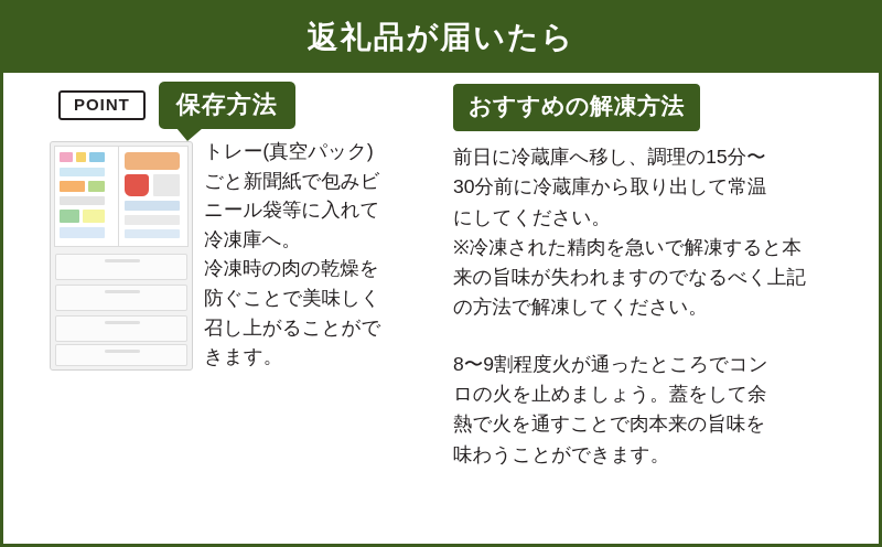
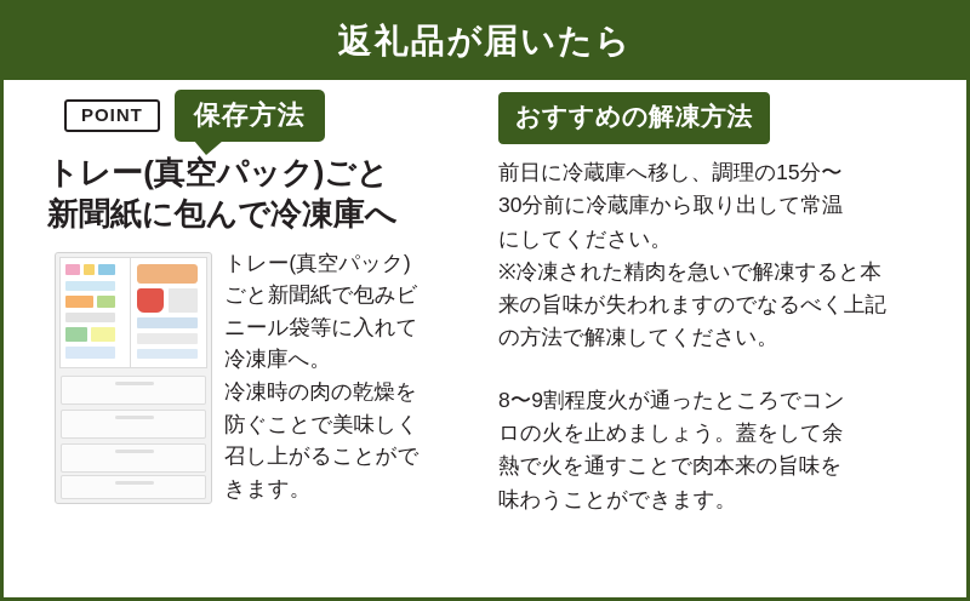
  返礼品が届いたら
  POINT
  保存方法
+ トレー(真空パック)ごと
+ 新聞紙に包んで冷凍庫へ
  トレー(真空パック)
  ごと新聞紙で包みビ
  ニール袋等に入れて
  冷凍庫へ。
  冷凍時の肉の乾燥を
  防ぐことで美味しく
  召し上がることがで
  きます。
  おすすめの解凍方法
  前日に冷蔵庫へ移し、調理の15分〜
  30分前に冷蔵庫から取り出して常温
  にしてください。
  ※冷凍された精肉を急いで解凍すると本
  来の旨味が失われますのでなるべく上記
  の方法で解凍してください。
  8〜9割程度火が通ったところでコン
  ロの火を止めましょう。蓋をして余
  熱で火を通すことで肉本来の旨味を
  味わうことができます。
